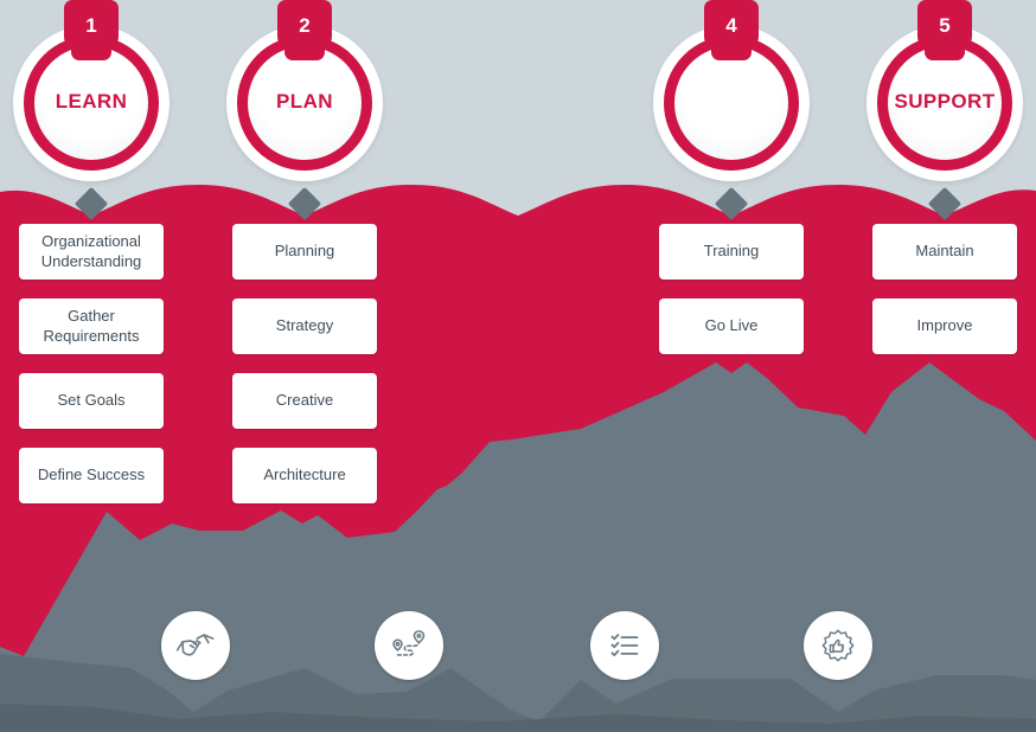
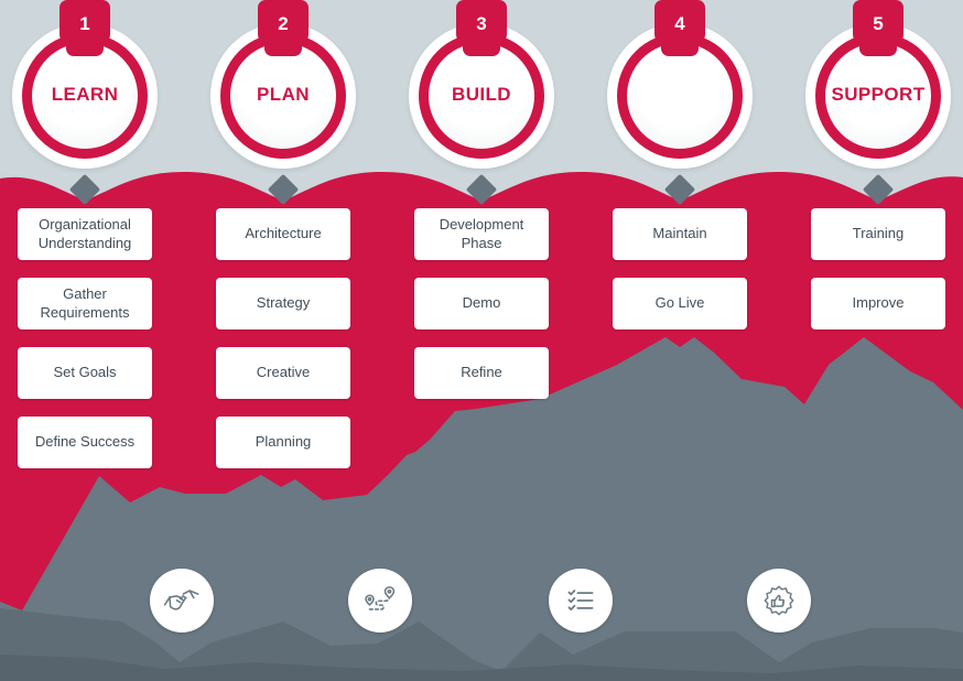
  1
  LEARN
  Organizational Understanding
  Gather Requirements
  Set Goals
  Define Success
  2
  PLAN
- Planning
+ Architecture
  Strategy
  Creative
- Architecture
+ Planning
+ 3
+ BUILD
+ Development Phase
+ Demo
+ Refine
  4
- Training
+ Maintain
  Go Live
  5
  SUPPORT
- Maintain
+ Training
  Improve
